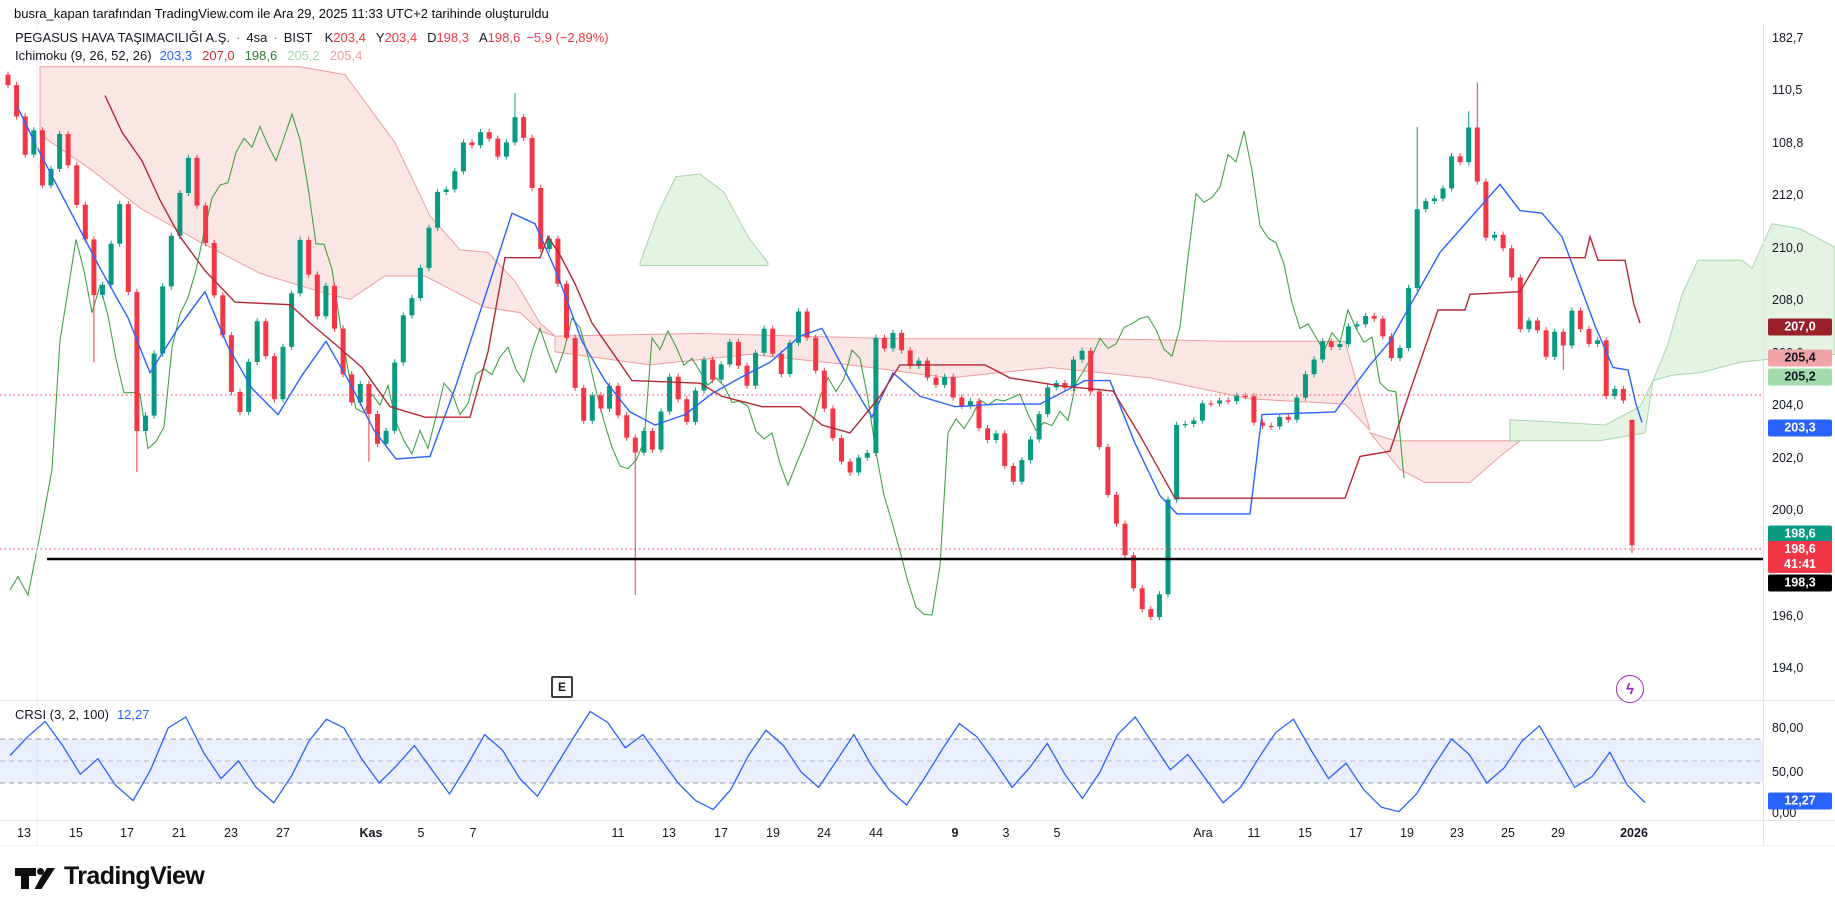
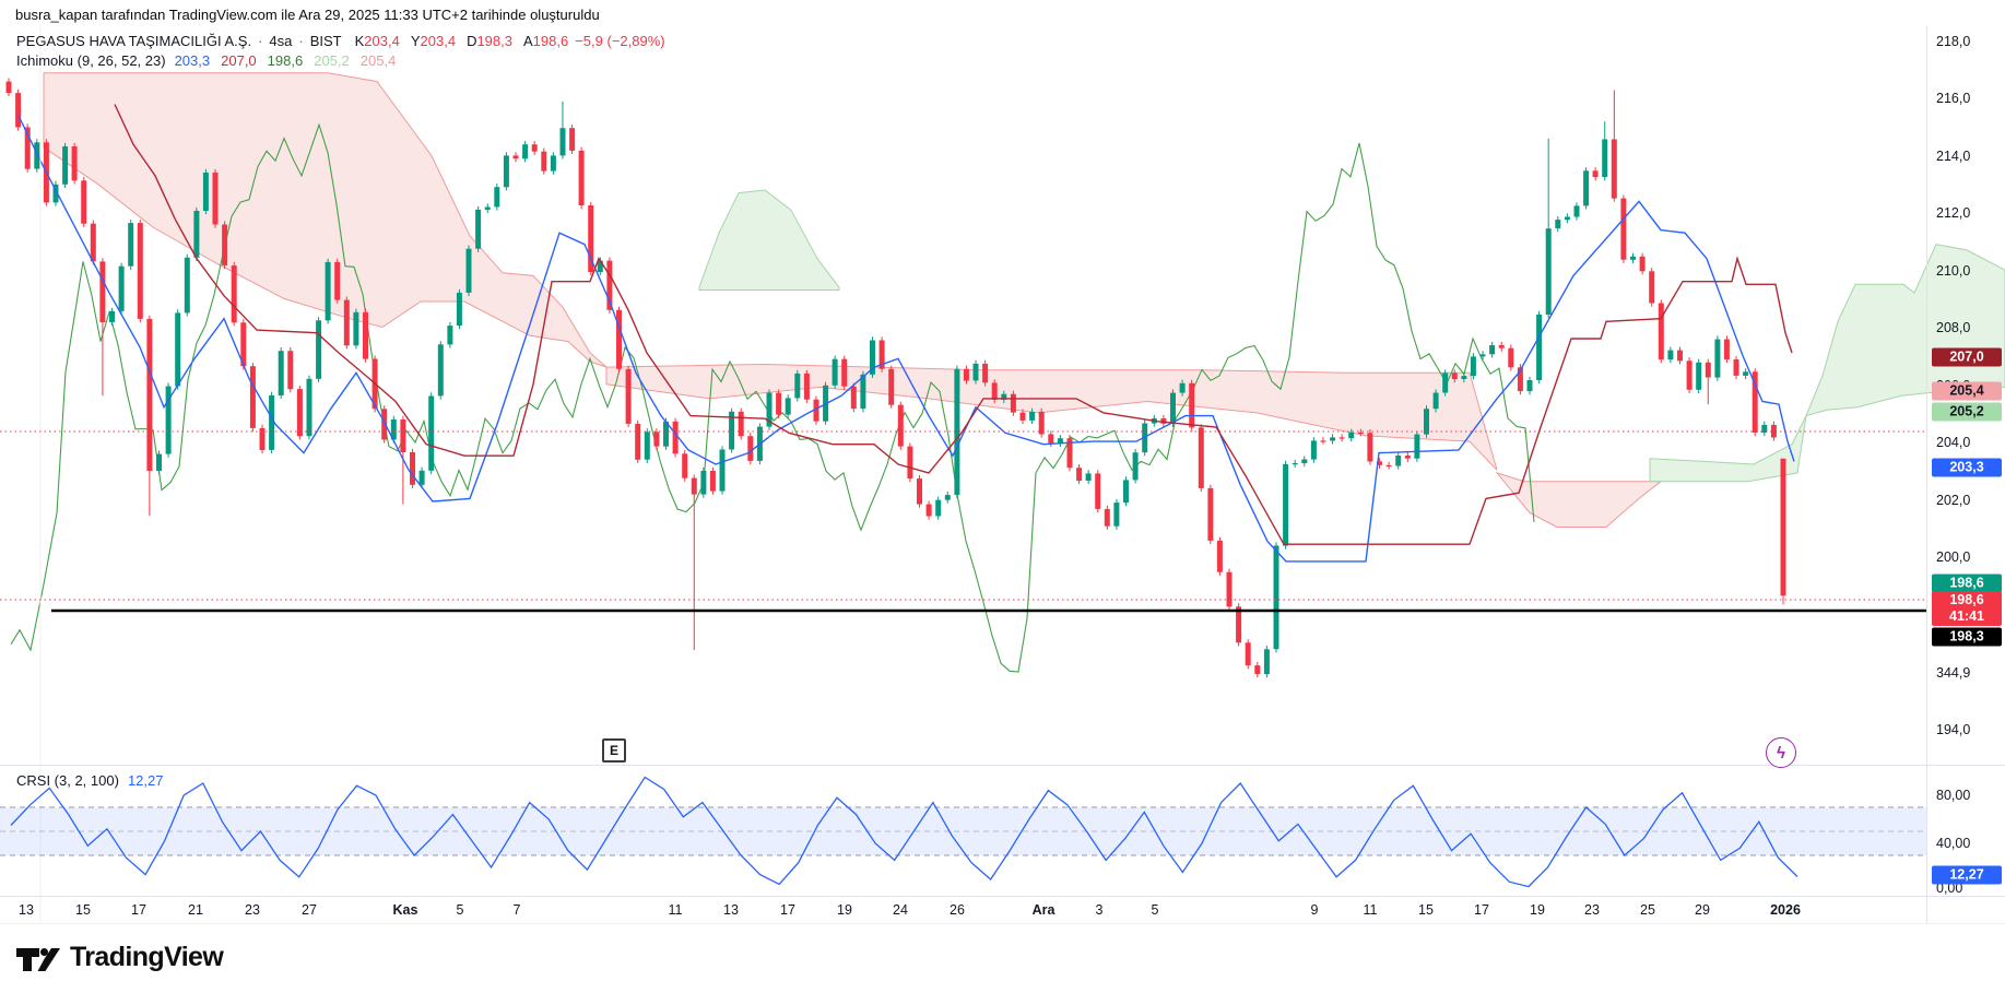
  busra_kapan tarafından TradingView.com ile Ara 29, 2025 11:33 UTC+2 tarihinde oluşturuldu
  PEGASUS HAVA TAŞIMACILIĞI A.Ş.
  ·
  4sa
  ·
  BIST
  K203,4
  Y203,4
  D198,3
  A198,6
  −5,9 (−2,89%)
- Ichimoku (9, 26, 52, 26)
+ Ichimoku (9, 26, 52, 23)
  203,3
  207,0
  198,6
  205,2
  205,4
  E
  ϟ
  CRSI (3, 2, 100)
  12,27
- 182,7
+ 218,0
- 110,5
+ 216,0
- 108,8
+ 214,0
  212,0
  210,0
  208,0
  204,0
  202,0
  200,0
- 196,0
+ 344,9
  194,0
  80,00
- 50,00
+ 40,00
  0,00
  207,0
  205,4
  205,2
  203,3
  198,6
  198,6
  41:41
  198,3
  12,27
  13
  15
  17
  21
  23
  27
  Kas
  5
  7
  11
  13
  17
  19
  24
- 44
+ 26
- 9
+ Ara
  3
  5
- Ara
+ 9
  11
  15
  17
  19
  23
  25
  29
  2026
  TradingView
